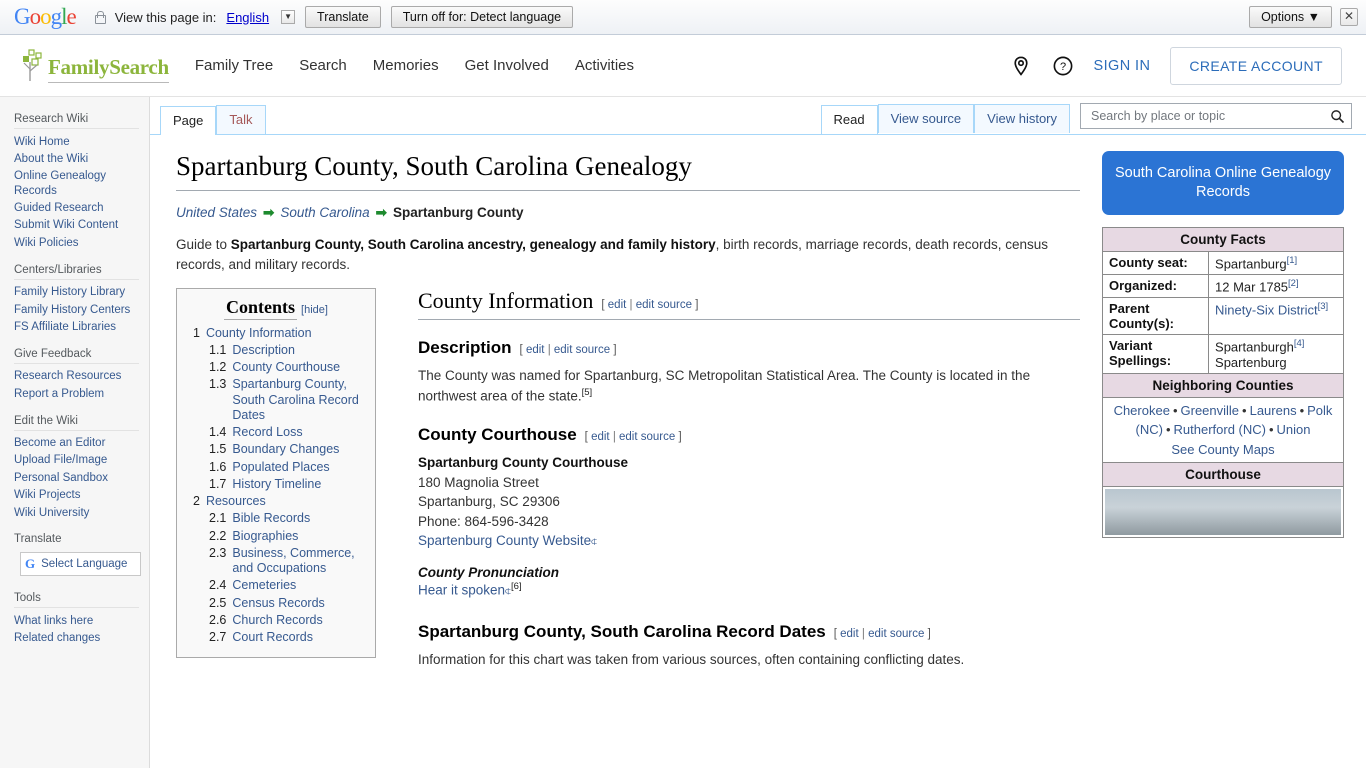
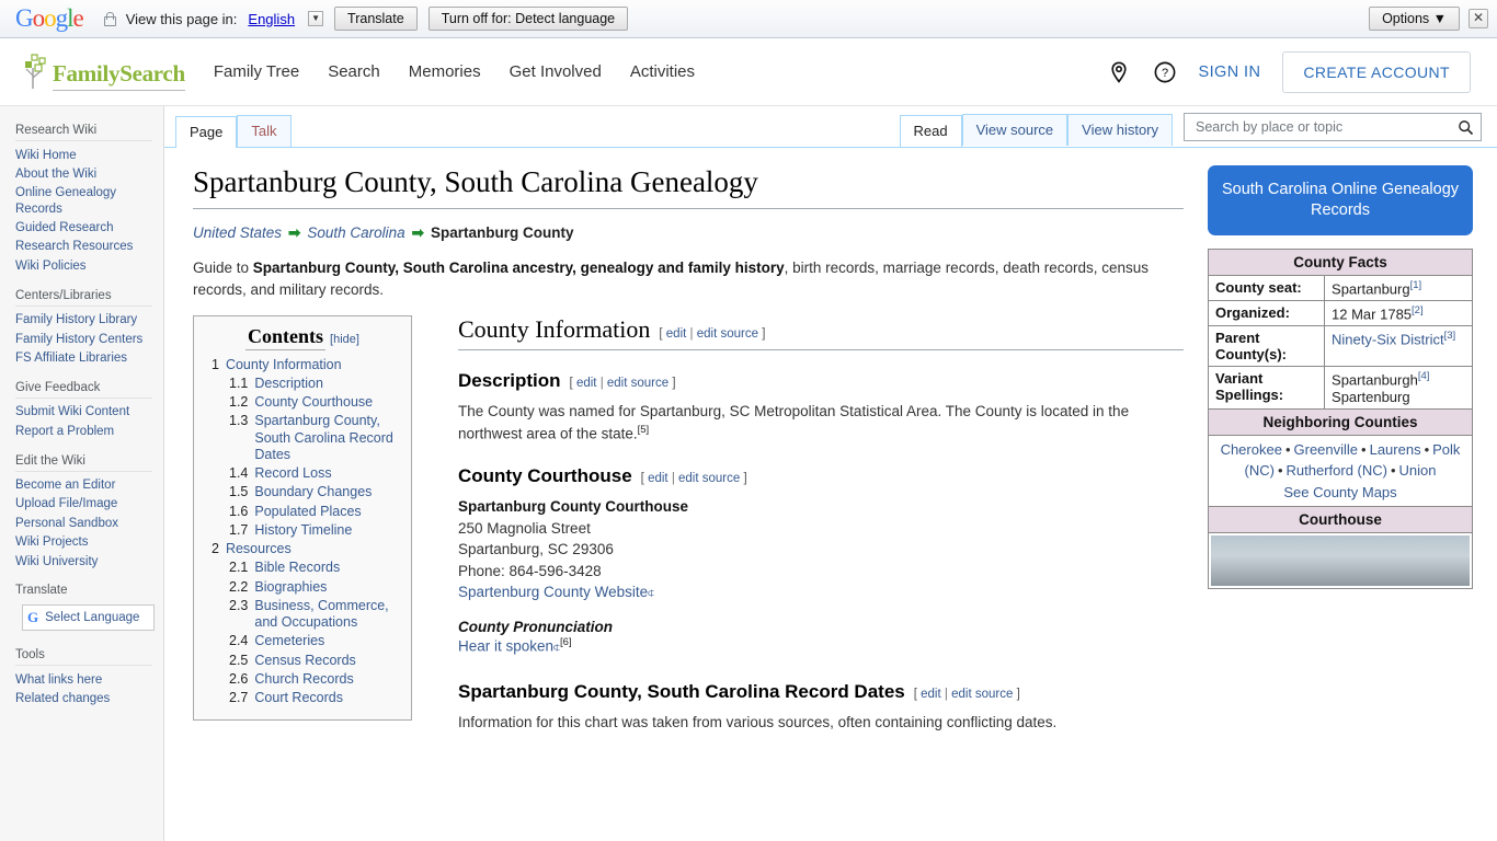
  Google
  View this page in:
  English
  ▼
  Translate
  Turn off for: Detect language
  Options ▼
  ✕
  FamilySearch
  Family Tree
  Search
  Memories
  Get Involved
  Activities
  ?
  SIGN IN
  CREATE ACCOUNT
  Research Wiki
  Wiki Home
  About the Wiki
  Online Genealogy Records
  Guided Research
- Submit Wiki Content
+ Research Resources
  Wiki Policies
  Centers/Libraries
  Family History Library
  Family History Centers
  FS Affiliate Libraries
  Give Feedback
- Research Resources
+ Submit Wiki Content
  Report a Problem
  Edit the Wiki
  Become an Editor
  Upload File/Image
  Personal Sandbox
  Wiki Projects
  Wiki University
  Translate
  G
  Select Language
  Tools
  What links here
  Related changes
  Page
  Talk
  Read
  View source
  View history
  Search by place or topic
  Spartanburg County, South Carolina Genealogy
  United States ➡ South Carolina ➡ Spartanburg County
  Guide to Spartanburg County, South Carolina ancestry, genealogy and family history, birth records, marriage records, death records, census records, and military records.
  Contents [hide]
  1
  County Information
  1.1
  Description
  1.2
  County Courthouse
  1.3
  Spartanburg County, South Carolina Record Dates
  1.4
  Record Loss
  1.5
  Boundary Changes
  1.6
  Populated Places
  1.7
  History Timeline
  2
  Resources
  2.1
  Bible Records
  2.2
  Biographies
  2.3
  Business, Commerce, and Occupations
  2.4
  Cemeteries
  2.5
  Census Records
  2.6
  Church Records
  2.7
  Court Records
  County Information [ edit | edit source ]
  Description [ edit | edit source ]
  The County was named for Spartanburg, SC Metropolitan Statistical Area. The County is located in the northwest area of the state.[5]
  County Courthouse [ edit | edit source ]
  Spartanburg County Courthouse
- 180 Magnolia Street
+ 250 Magnolia Street
  Spartanburg, SC 29306
  Phone: 864-596-3428
  Spartenburg County Website⍧
  County Pronunciation
  Hear it spoken⍧[6]
  Spartanburg County, South Carolina Record Dates [ edit | edit source ]
  Information for this chart was taken from various sources, often containing conflicting dates.
  South Carolina Online Genealogy Records
  County Facts
  County seat:	Spartanburg[1]
  Organized:	12 Mar 1785[2]
  Parent County(s):	Ninety-Six District[3]
  Variant Spellings:	Spartanburgh[4]Spartenburg
  Neighboring Counties
  Cherokee • Greenville • Laurens • Polk (NC) • Rutherford (NC) • UnionSee County Maps
  Courthouse
